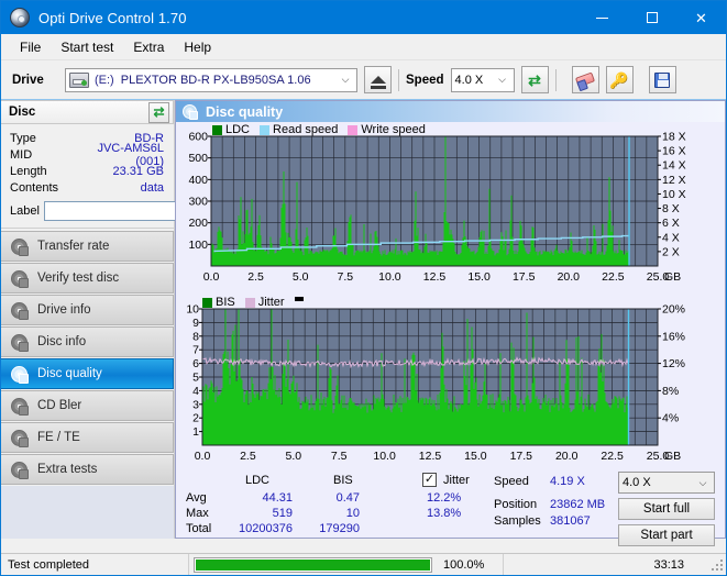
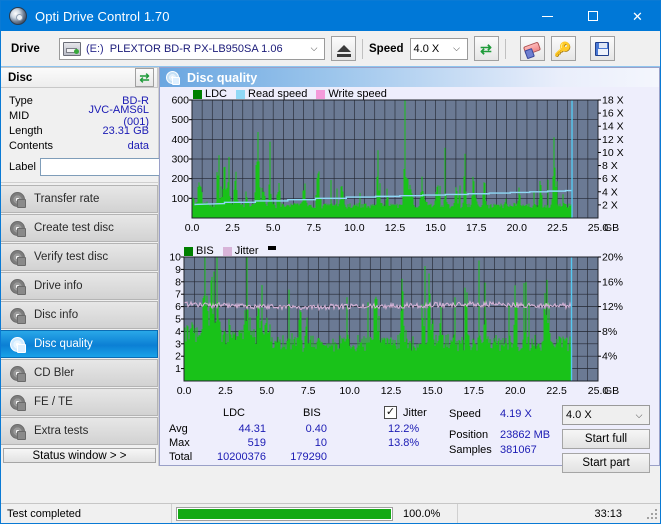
  Opti Drive Control 1.70
  ✕
- File
- Start test
- Extra
- Help
  Drive
  (E:)
  PLEXTOR BD-R PX-LB950SA 1.06
  ⌵
  Speed
  4.0 X
  ⌵
  ⇄
  🔑
  Disc
  ⇄
  Type
  BD-R
  MID
  JVC-AMS6L (001)
  Length
  23.31 GB
  Contents
  data
  Label
  Transfer rate
+ Create test disc
  Verify test disc
  Drive info
  Disc info
  Disc quality
  CD Bler
  FE / TE
  Extra tests
+ Status window > >
  Disc quality
  LDC
  Read speed
  Write speed
  100
  200
  300
  400
  500
  600
  2 X
  4 X
  6 X
  8 X
  10 X
  12 X
  14 X
  16 X
  18 X
  0.0
  2.5
  5.0
  7.5
  10.0
  12.5
  15.0
  17.5
  20.0
  22.5
  25.0
  GB
  BIS
  Jitter
  1
  2
  3
  4
  5
  6
  7
  8
  9
  10
  4%
  8%
  12%
  16%
  20%
  0.0
  2.5
  5.0
  7.5
  10.0
  12.5
  15.0
  17.5
  20.0
  22.5
  25.0
  GB
  LDC
  BIS
  Avg
  Max
  Total
  44.31
  519
  10200376
- 0.47
+ 0.40
  10
  179290
  ✓
  Jitter
  12.2%
  13.8%
  Speed
  4.19 X
  Position
  23862 MB
  Samples
  381067
  4.0 X
  ⌵
  Start full
  Start part
  Test completed
  100.0%
  33:13
